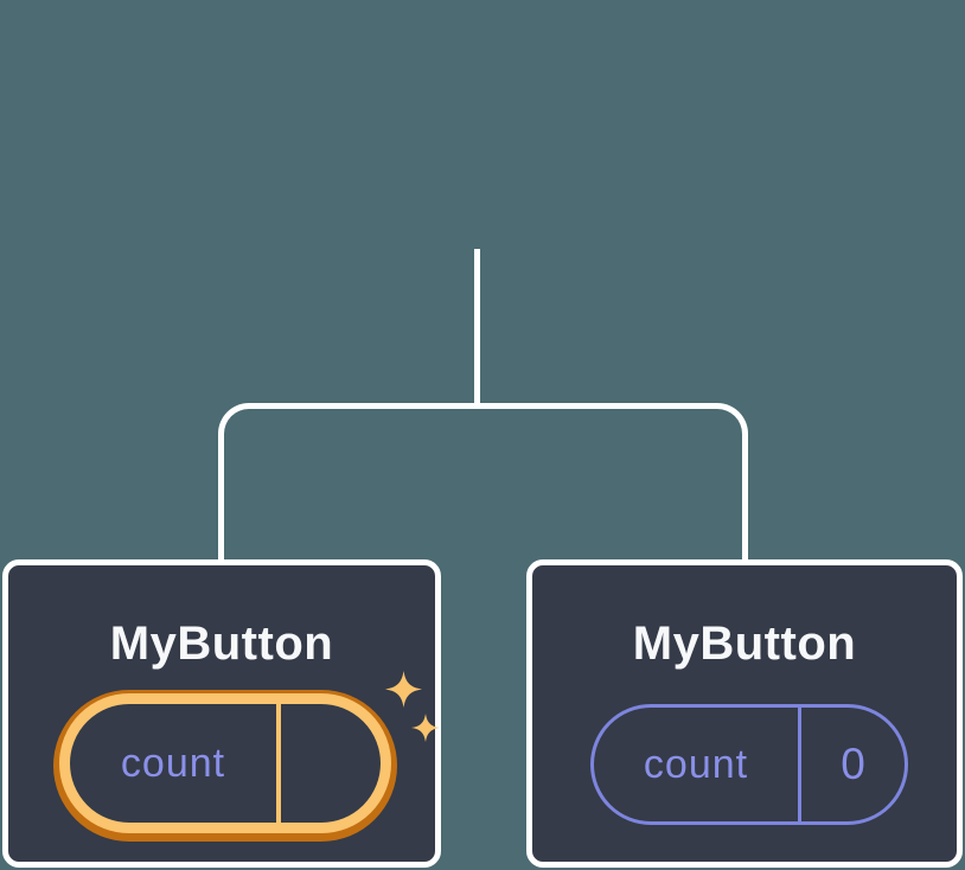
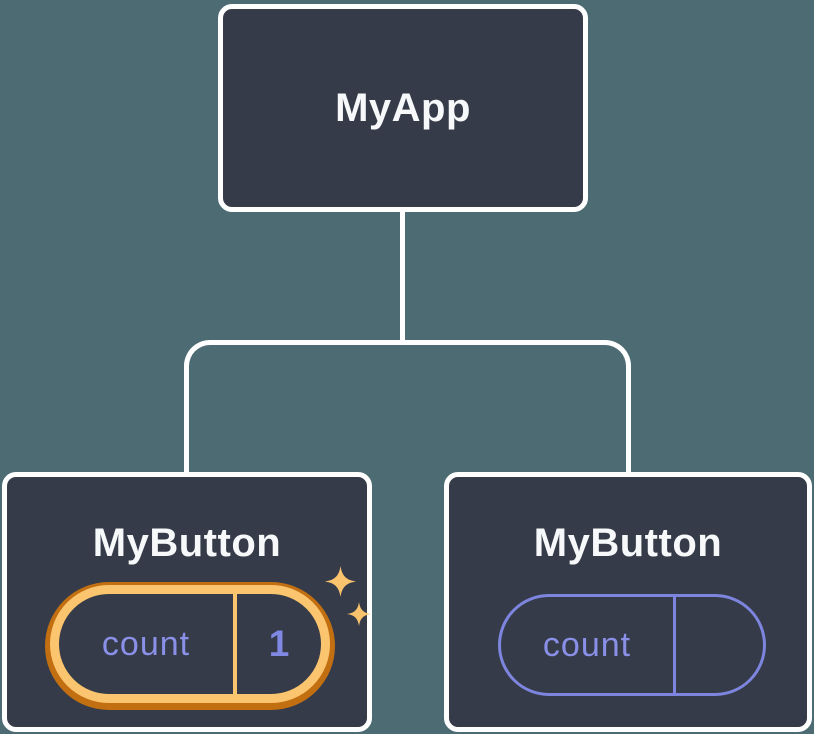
+ MyApp
  MyButton
  count
+ 1
  MyButton
  count
- 0
